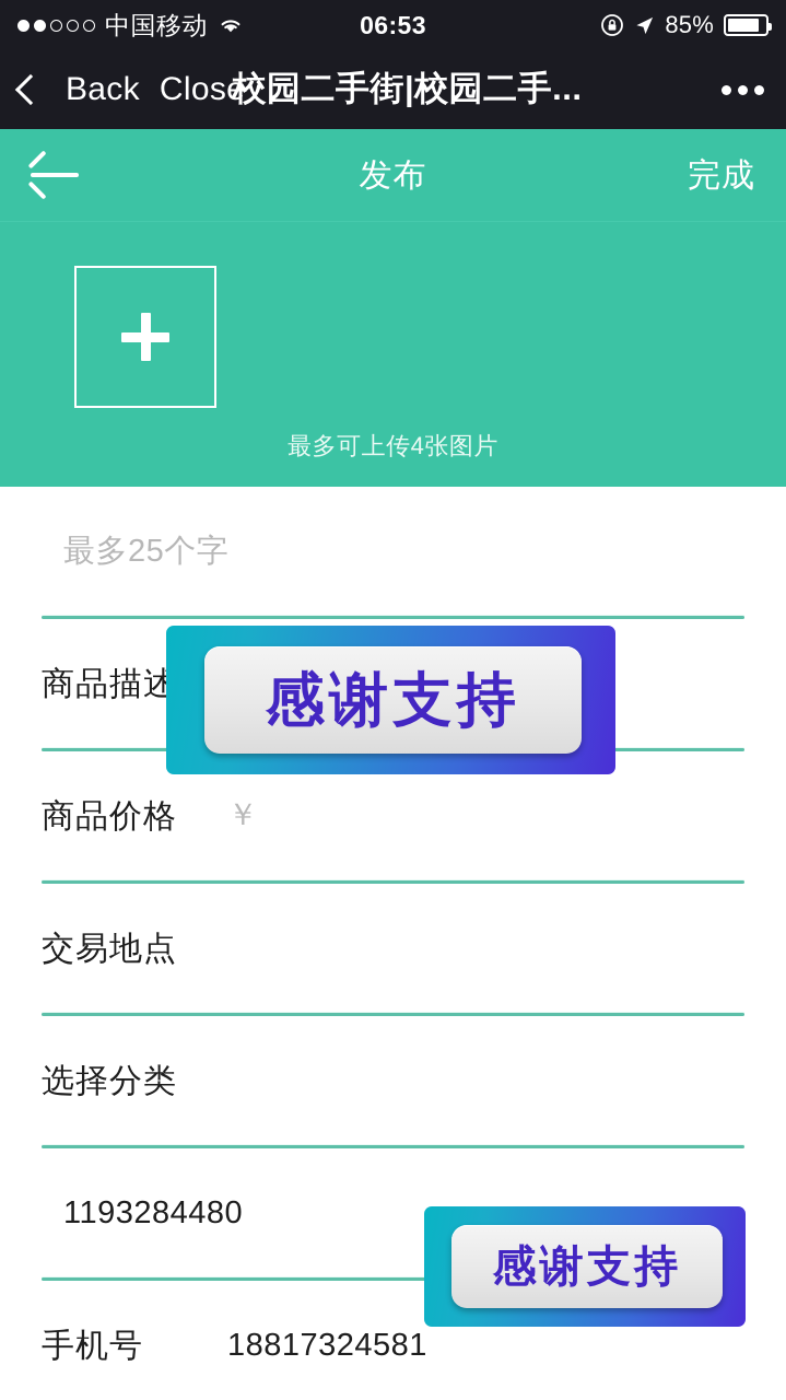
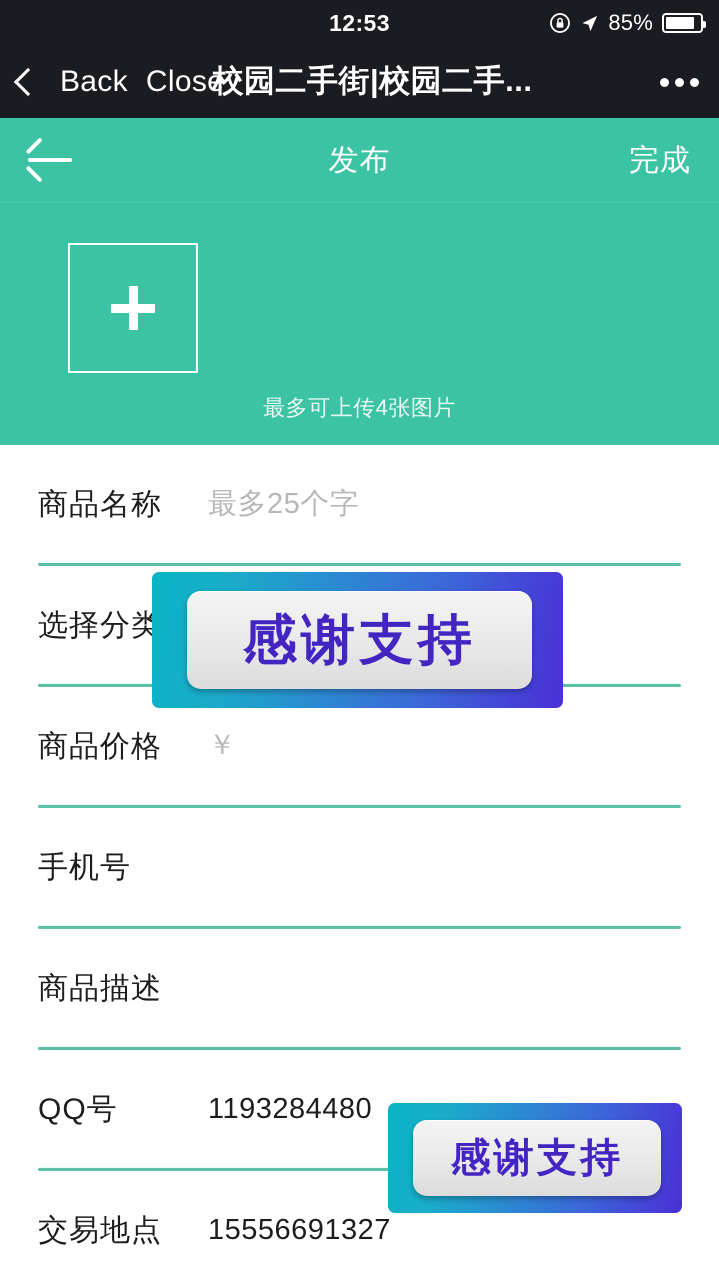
- 中国移动
- 06:53
+ 12:53
  85%
  Back
  Close
  校园二手街|校园二手...
  发布
  完成
  最多可上传4张图片
+ 商品名称
  最多25个字
- 商品描述
+ 选择分类
  商品价格
  ￥
- 交易地点
+ 手机号
- 选择分类
+ 商品描述
+ QQ号
  1193284480
- 手机号
+ 交易地点
- 18817324581
+ 15556691327
  感谢支持
  感谢支持
